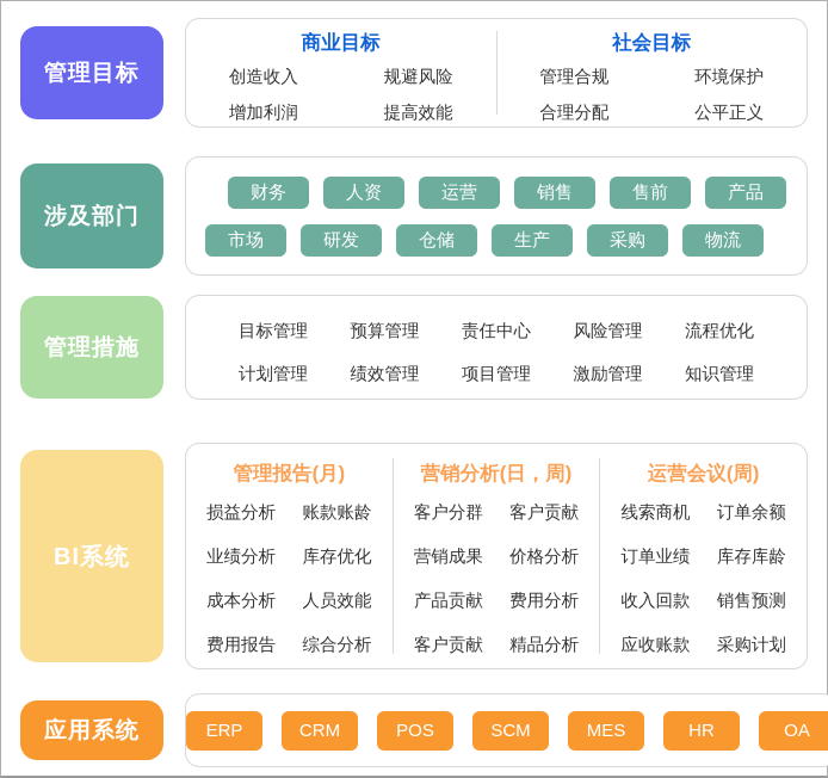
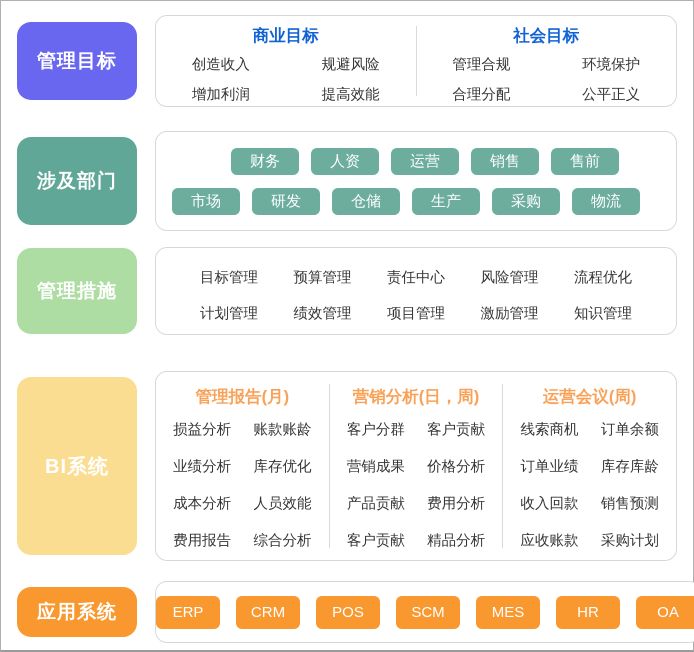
  管理目标
  商业目标
  创造收入
  规避风险
  增加利润
  提高效能
  社会目标
  管理合规
  环境保护
  合理分配
  公平正义
  涉及部门
  财务
  人资
  运营
  销售
  售前
- 产品
  市场
  研发
  仓储
  生产
  采购
  物流
  管理措施
  目标管理
  预算管理
  责任中心
  风险管理
  流程优化
  计划管理
  绩效管理
  项目管理
  激励管理
  知识管理
  BI系统
  管理报告(月)
  损益分析
  账款账龄
  业绩分析
  库存优化
  成本分析
  人员效能
  费用报告
  综合分析
  营销分析(日，周)
  客户分群
  客户贡献
  营销成果
  价格分析
  产品贡献
  费用分析
  客户贡献
  精品分析
  运营会议(周)
  线索商机
  订单余额
  订单业绩
  库存库龄
  收入回款
  销售预测
  应收账款
  采购计划
  应用系统
  ERP
  CRM
  POS
  SCM
  MES
  HR
  OA
